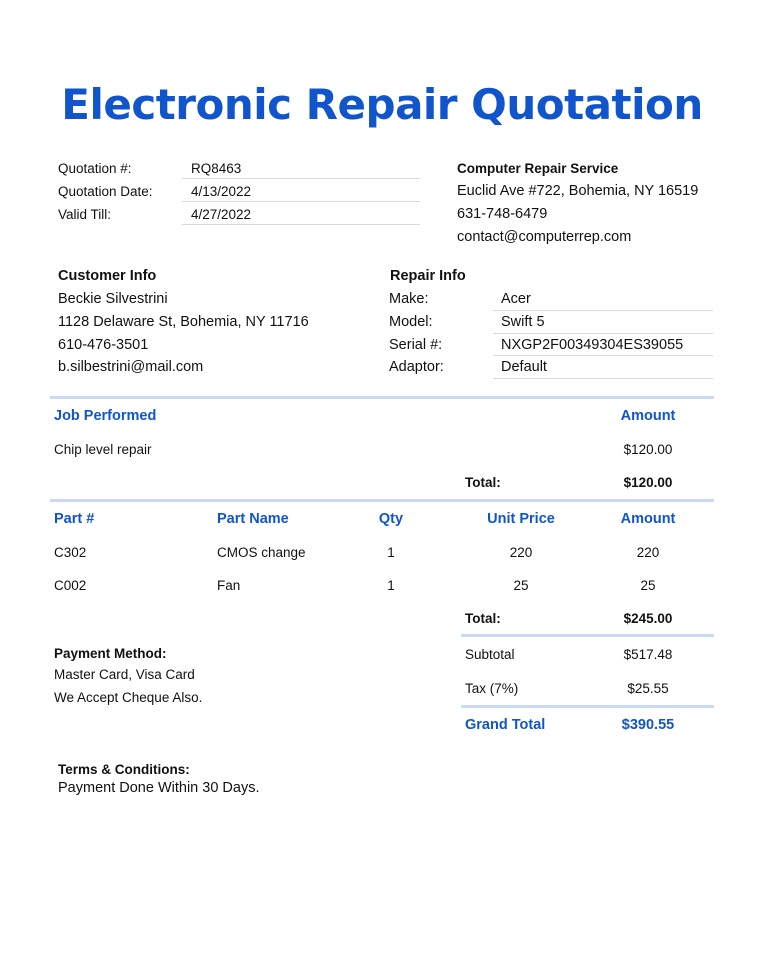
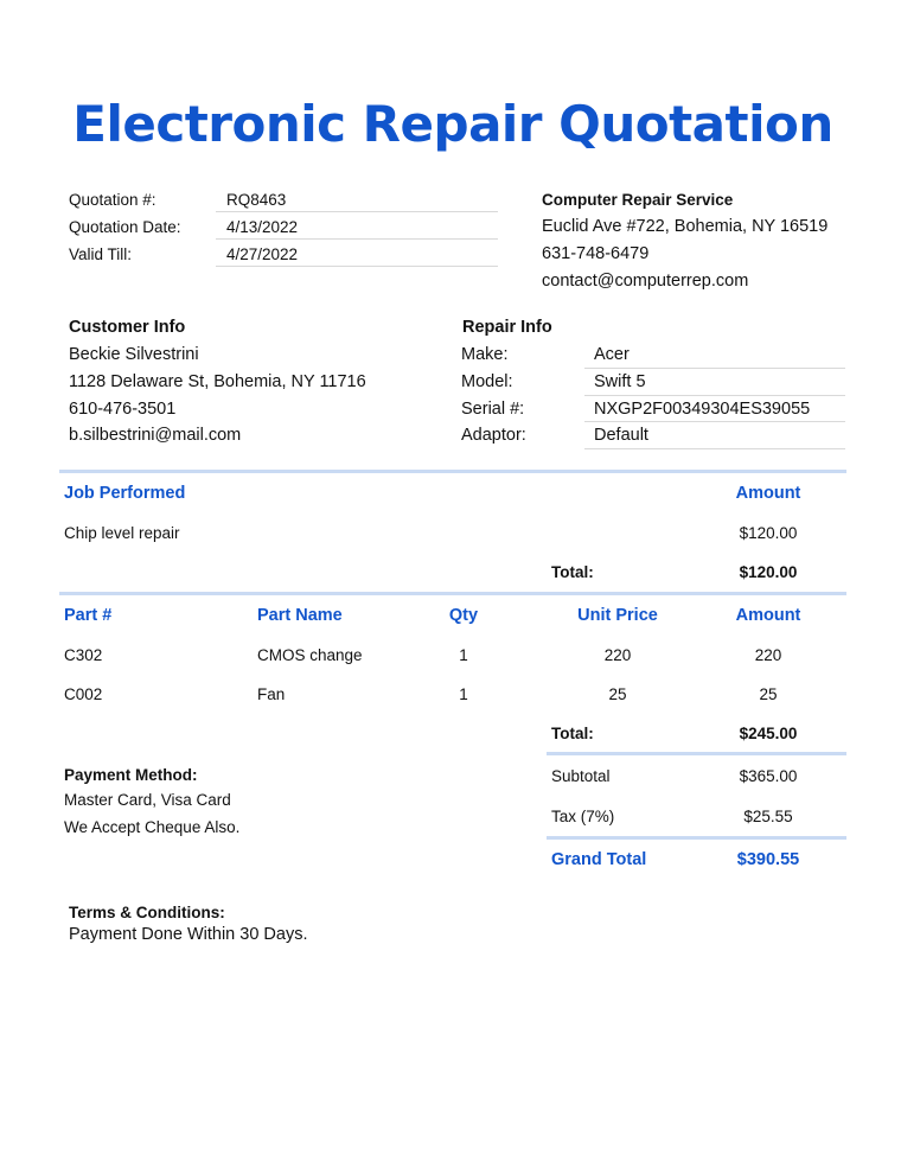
  Electronic Repair Quotation
  Quotation #:
  RQ8463
  Quotation Date:
  4/13/2022
  Valid Till:
  4/27/2022
  Computer Repair Service
  Euclid Ave #722, Bohemia, NY 16519
  631-748-6479
  contact@computerrep.com
  Customer Info
  Beckie Silvestrini
  1128 Delaware St, Bohemia, NY 11716
  610-476-3501
  b.silbestrini@mail.com
  Repair Info
  Make:
  Acer
  Model:
  Swift 5
  Serial #:
  NXGP2F00349304ES39055
  Adaptor:
  Default
  Job Performed
  Amount
  Chip level repair
  $120.00
  Total:
  $120.00
  Part #
  Part Name
  Qty
  Unit Price
  Amount
  C302
  CMOS change
  1
  220
  220
  C002
  Fan
  1
  25
  25
  Total:
  $245.00
  Payment Method:
  Master Card, Visa Card
  We Accept Cheque Also.
  Subtotal
- $517.48
+ $365.00
  Tax (7%)
  $25.55
  Grand Total
  $390.55
  Terms & Conditions:
  Payment Done Within 30 Days.
